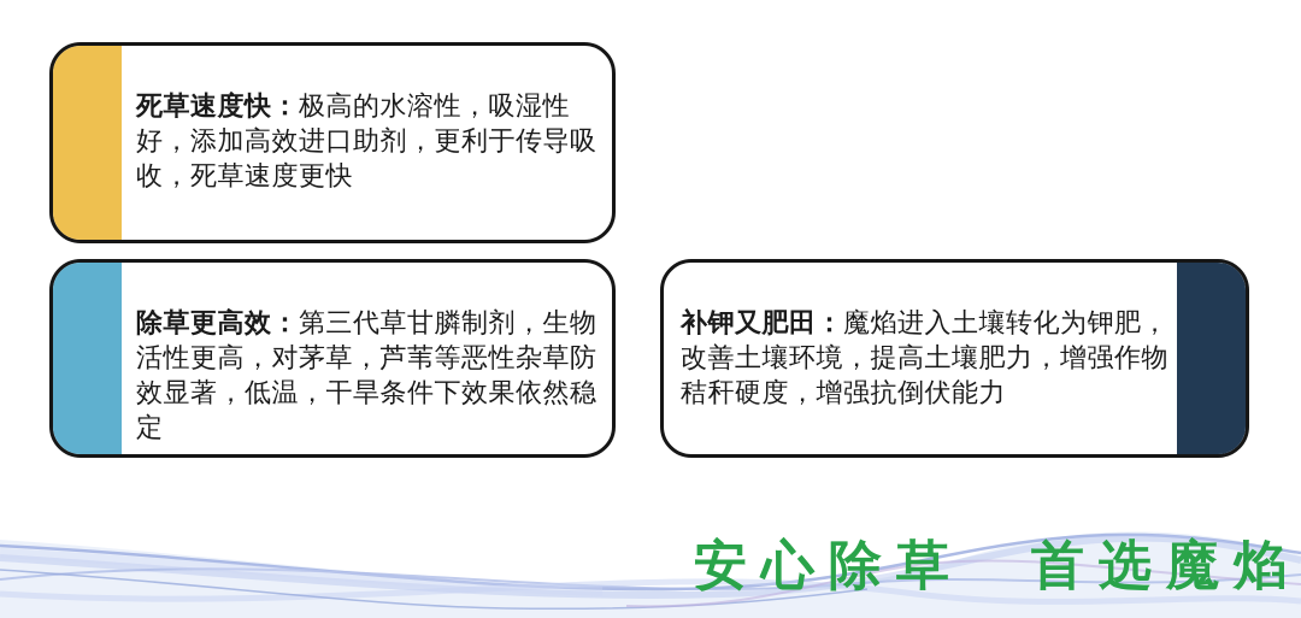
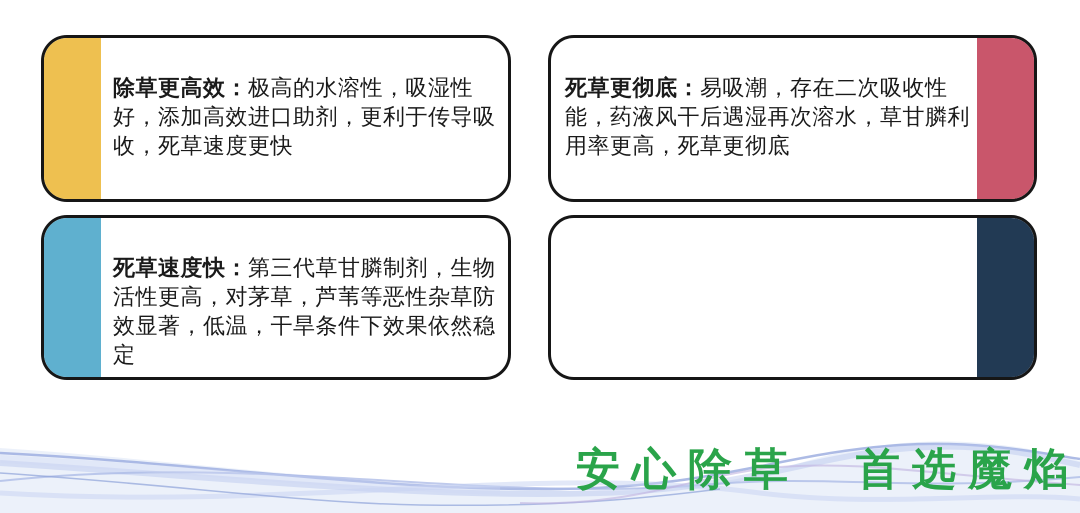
- 死草速度快：极高的水溶性，吸湿性好，添加高效进口助剂，更利于传导吸收，死草速度更快
+ 除草更高效：极高的水溶性，吸湿性好，添加高效进口助剂，更利于传导吸收，死草速度更快
+ 死草更彻底：易吸潮，存在二次吸收性能，药液风干后遇湿再次溶水，草甘膦利用率更高，死草更彻底
- 除草更高效：第三代草甘膦制剂，生物活性更高，对茅草，芦苇等恶性杂草防效显著，低温，干旱条件下效果依然稳定
+ 死草速度快：第三代草甘膦制剂，生物活性更高，对茅草，芦苇等恶性杂草防效显著，低温，干旱条件下效果依然稳定
- 补钾又肥田：魔焰进入土壤转化为钾肥，改善土壤环境，提高土壤肥力，增强作物秸秆硬度，增强抗倒伏能力
  安心除草 首选魔焰
